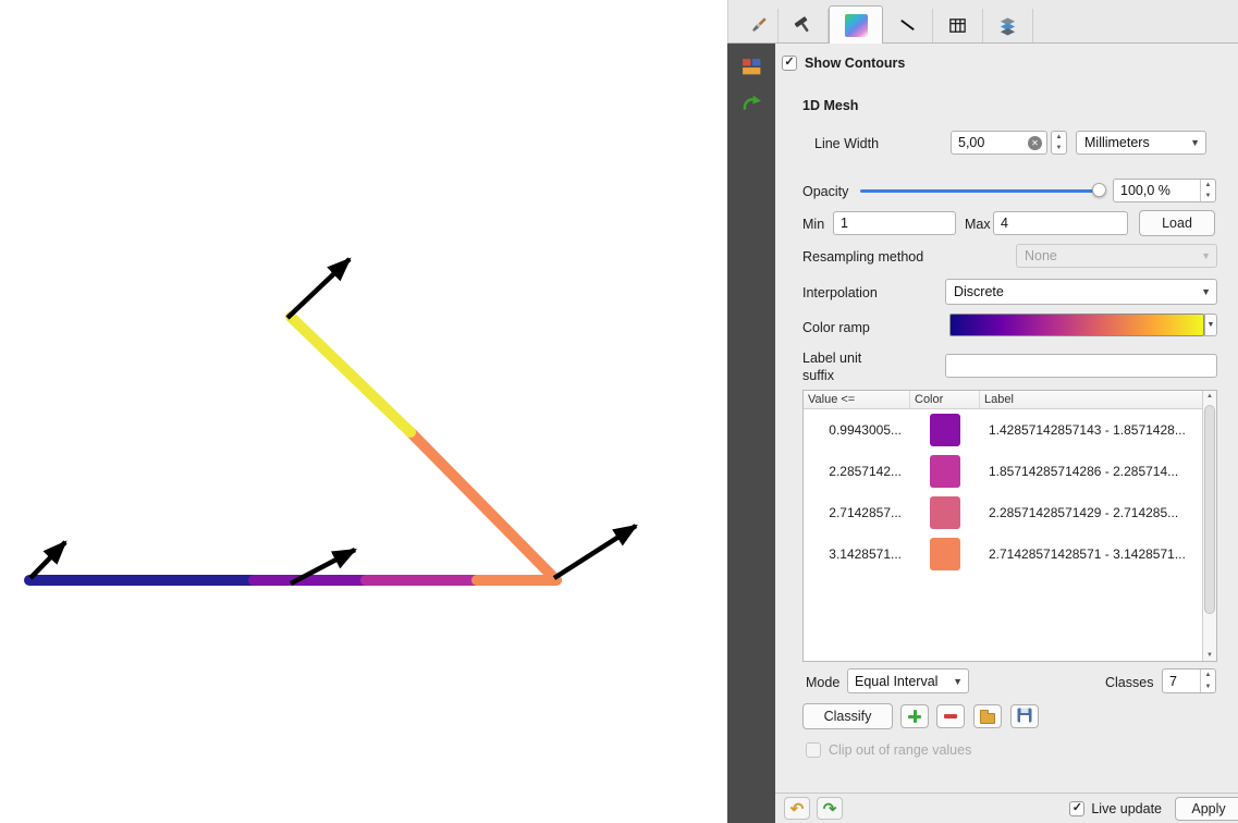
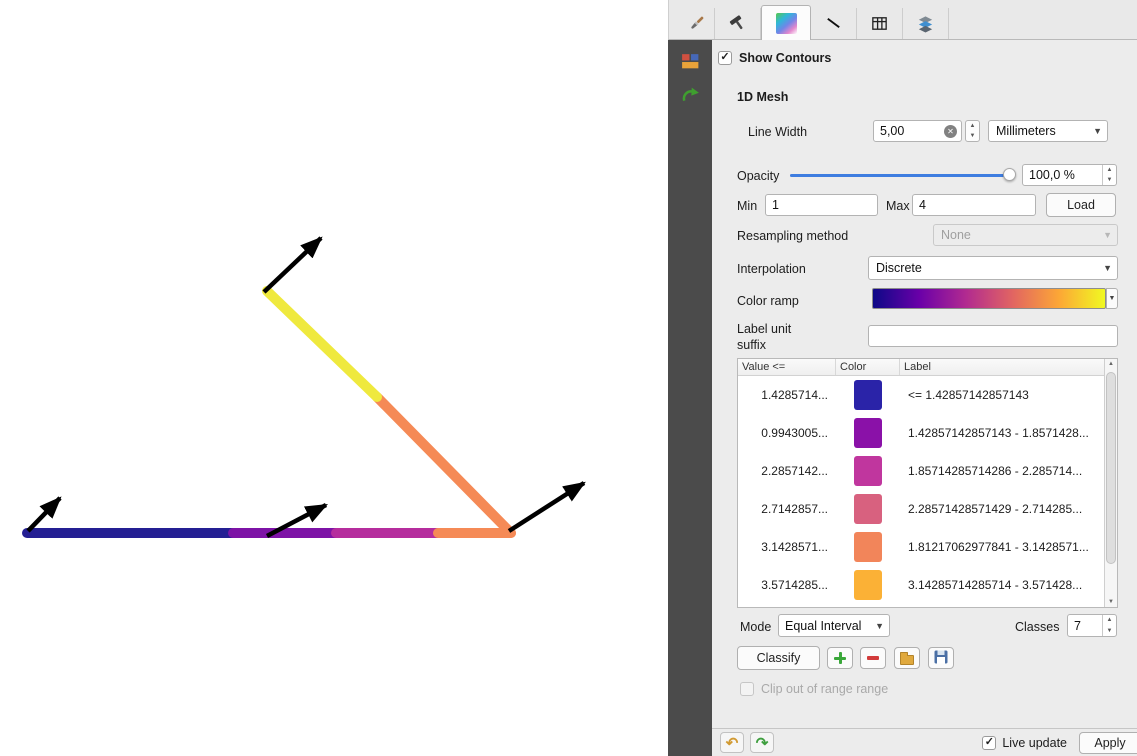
  ✓
  Show Contours
  1D Mesh
  Line Width
  5,00
  ✕
  Millimeters
  ▼
  Opacity
  100,0 %
  Min
  1
  Max
  4
  Load
  Resampling method
  None
  ▼
  Interpolation
  Discrete
  ▼
  Color ramp
  Label unit suffix
  Value <=
  Color
  Label
+ 1.4285714...
+ <= 1.42857142857143
  0.9943005...
  1.42857142857143 - 1.8571428...
  2.2857142...
  1.85714285714286 - 2.285714...
  2.7142857...
  2.28571428571429 - 2.714285...
  3.1428571...
- 2.71428571428571 - 3.1428571...
+ 1.81217062977841 - 3.1428571...
+ 3.5714285...
+ 3.14285714285714 - 3.571428...
  Mode
  Equal Interval
  ▼
  Classes
  7
  Classify
- Clip out of range values
+ Clip out of range range
  ↶
  ↷
  ✓
  Live update
  Apply
